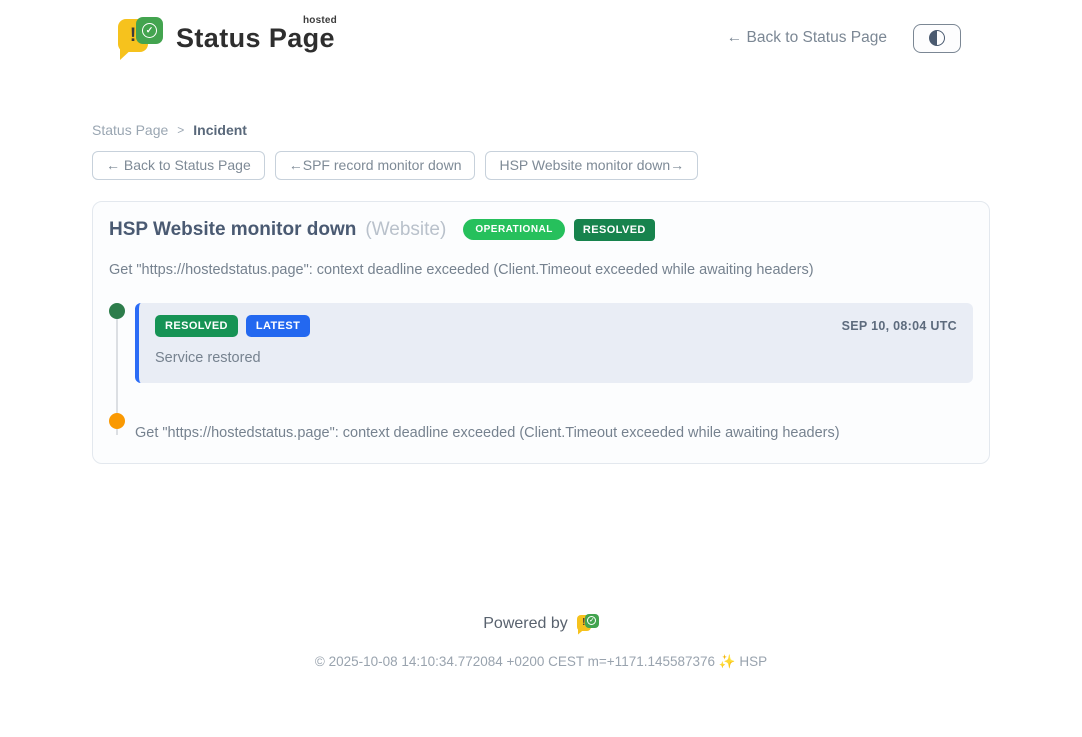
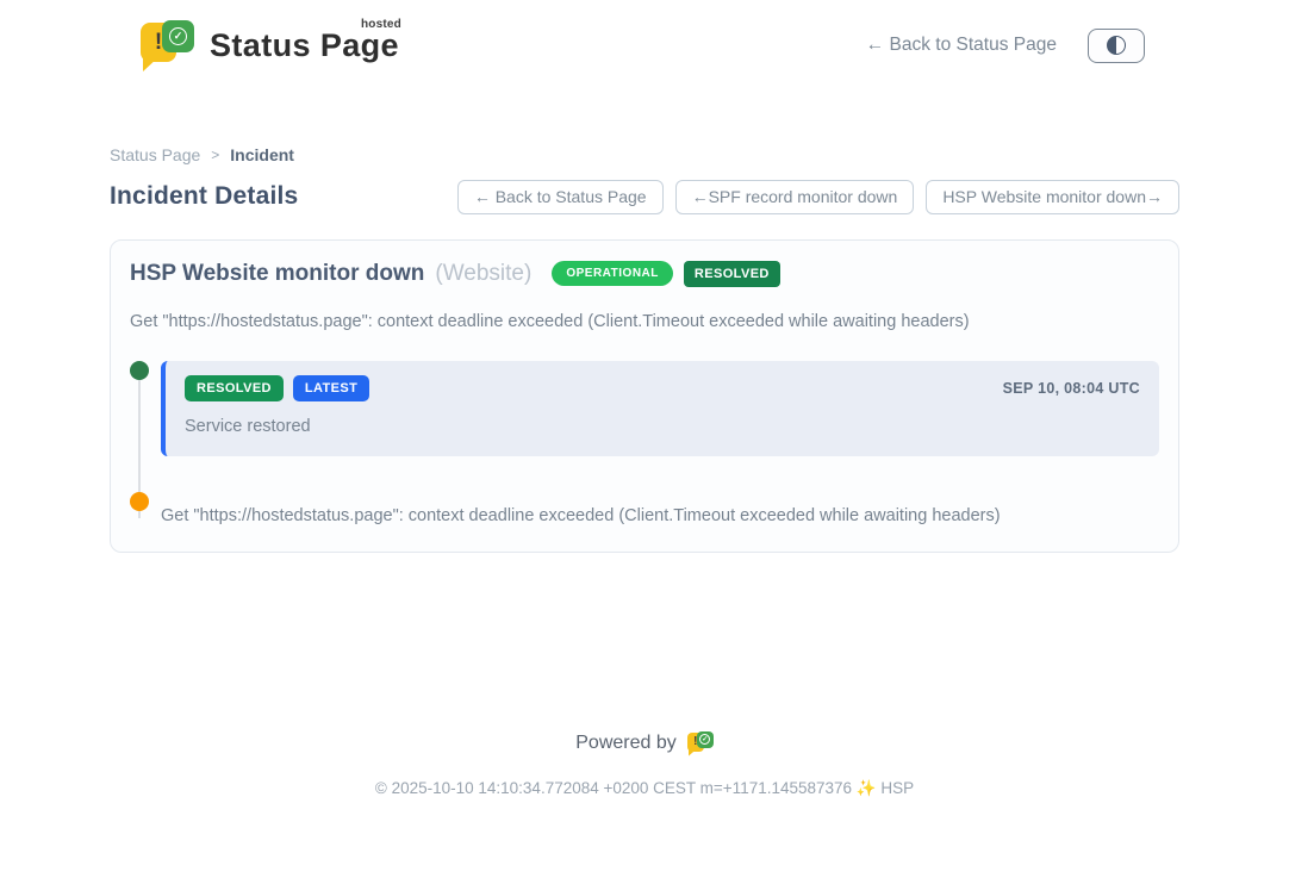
  !
  ✓
  Status Page
  hosted
  ← Back to Status Page
  Status Page
  >
  Incident
+ Incident Details
  ← Back to Status Page
  ←SPF record monitor down
  HSP Website monitor down→
  HSP Website monitor down
  (Website)
  OPERATIONAL
  RESOLVED
  Get "https://hostedstatus.page": context deadline exceeded (Client.Timeout exceeded while awaiting headers)
  RESOLVED
  LATEST
  SEP 10, 08:04 UTC
  Service restored
  Get "https://hostedstatus.page": context deadline exceeded (Client.Timeout exceeded while awaiting headers)
  Powered by
  !
- © 2025-10-08 14:10:34.772084 +0200 CEST m=+1171.145587376 ✨ HSP
+ © 2025-10-10 14:10:34.772084 +0200 CEST m=+1171.145587376 ✨ HSP
